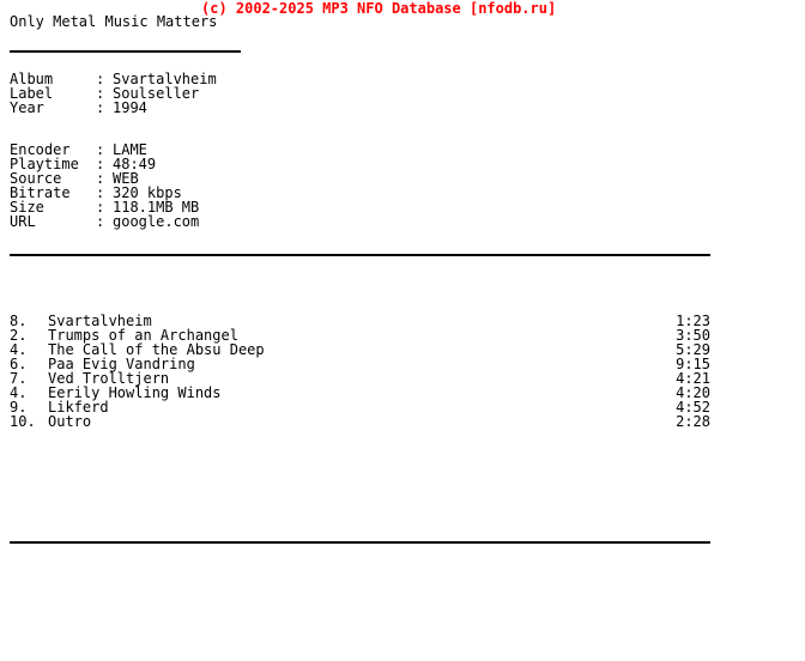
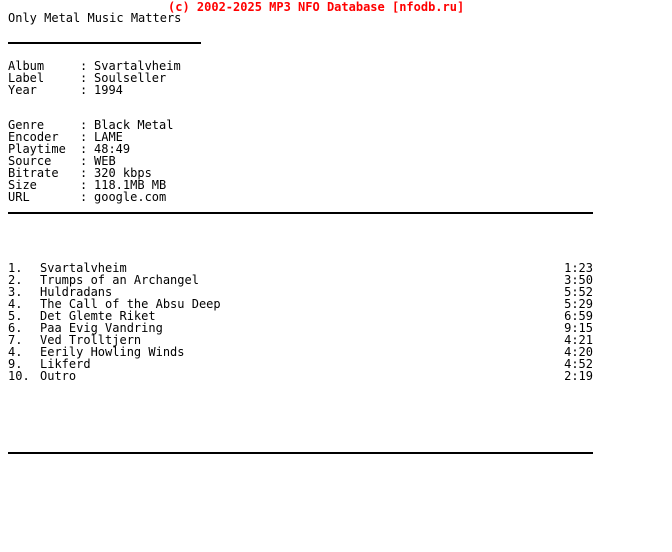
  (c) 2002-2025 MP3 NFO Database [nfodb.ru]
  Only Metal Music Matters
  Album : Svartalvheim
  Label : Soulseller
  Year : 1994
+ Genre : Black Metal
  Encoder : LAME
  Playtime : 48:49
  Source : WEB
  Bitrate : 320 kbps
  Size : 118.1MB MB
  URL : google.com
- 8. Svartalvheim
+ 1. Svartalvheim
  1:23
  2. Trumps of an Archangel
  3:50
+ 3. Huldradans
+ 5:52
  4. The Call of the Absu Deep
  5:29
+ 5. Det Glemte Riket
+ 6:59
  6. Paa Evig Vandring
  9:15
  7. Ved Trolltjern
  4:21
  4. Eerily Howling Winds
  4:20
  9. Likferd
  4:52
  10. Outro
- 2:28
+ 2:19
